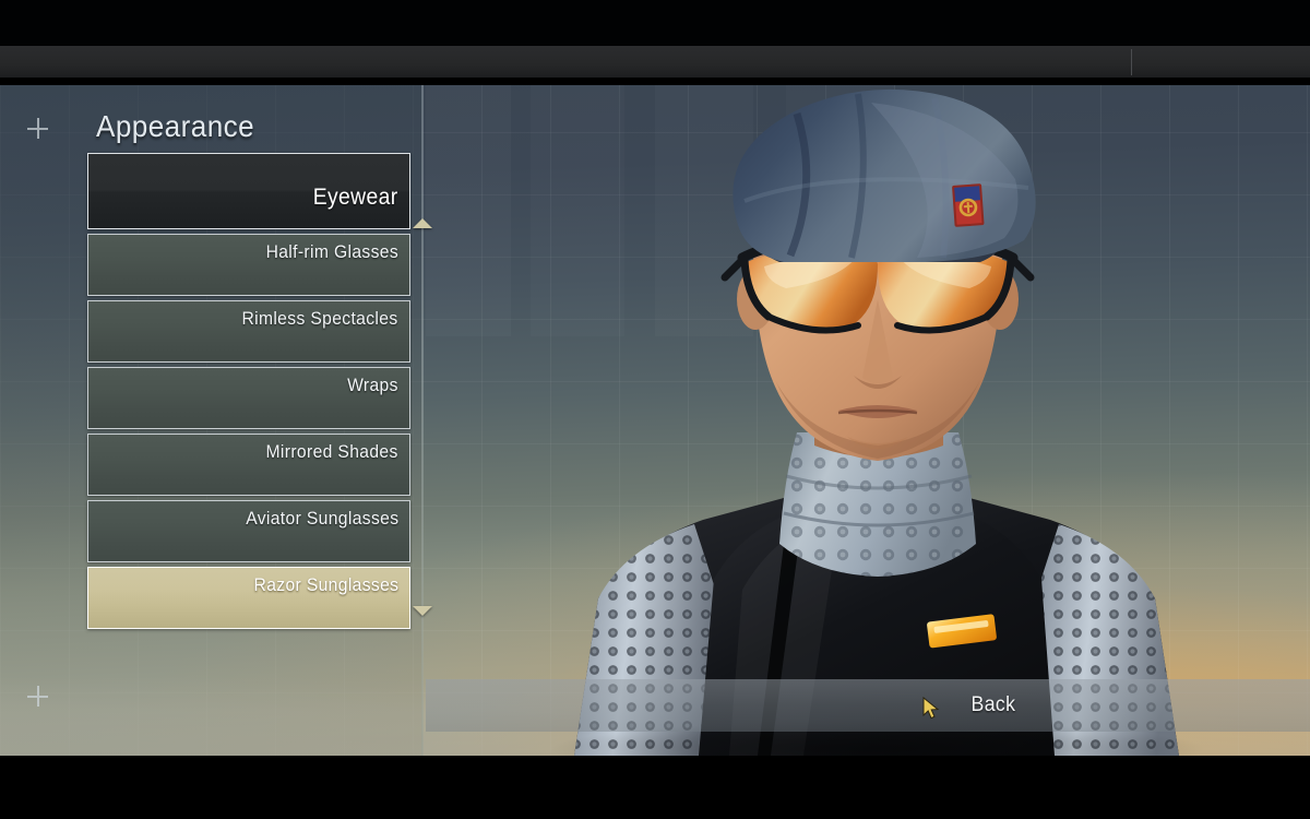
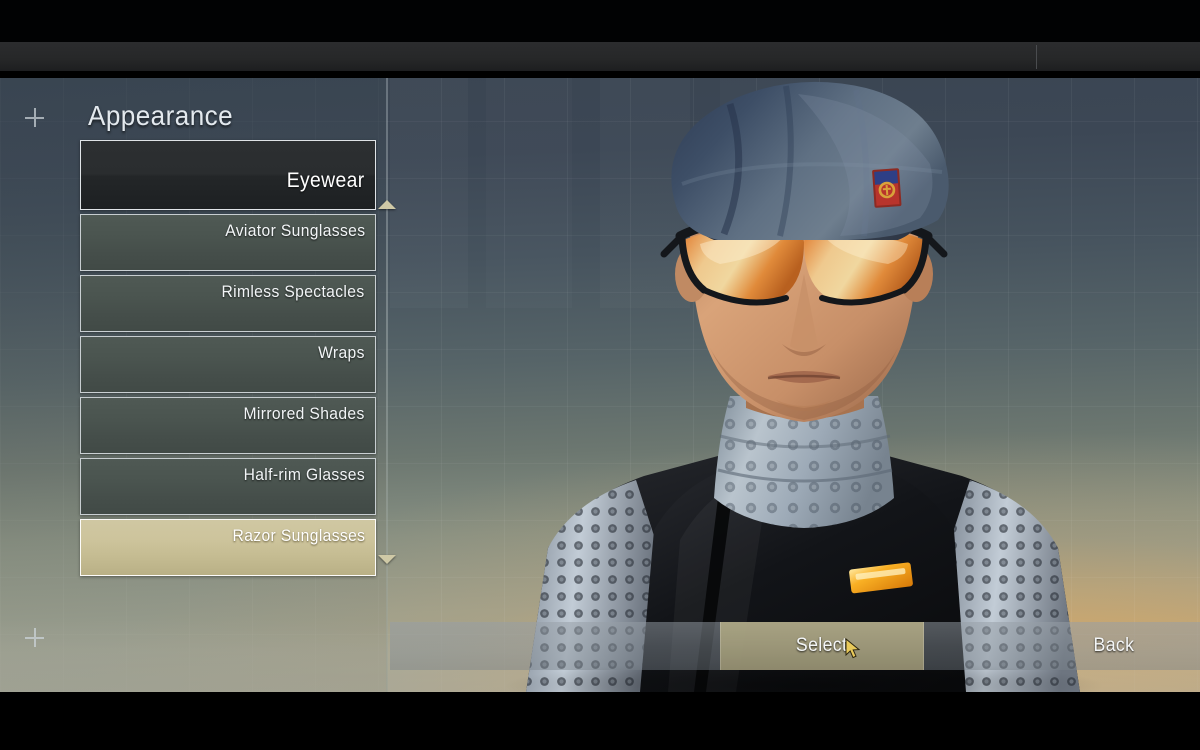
+ Select
  Back
  Appearance
  Eyewear
- Half-rim Glasses
+ Aviator Sunglasses
  Rimless Spectacles
  Wraps
  Mirrored Shades
- Aviator Sunglasses
+ Half-rim Glasses
  Razor Sunglasses
